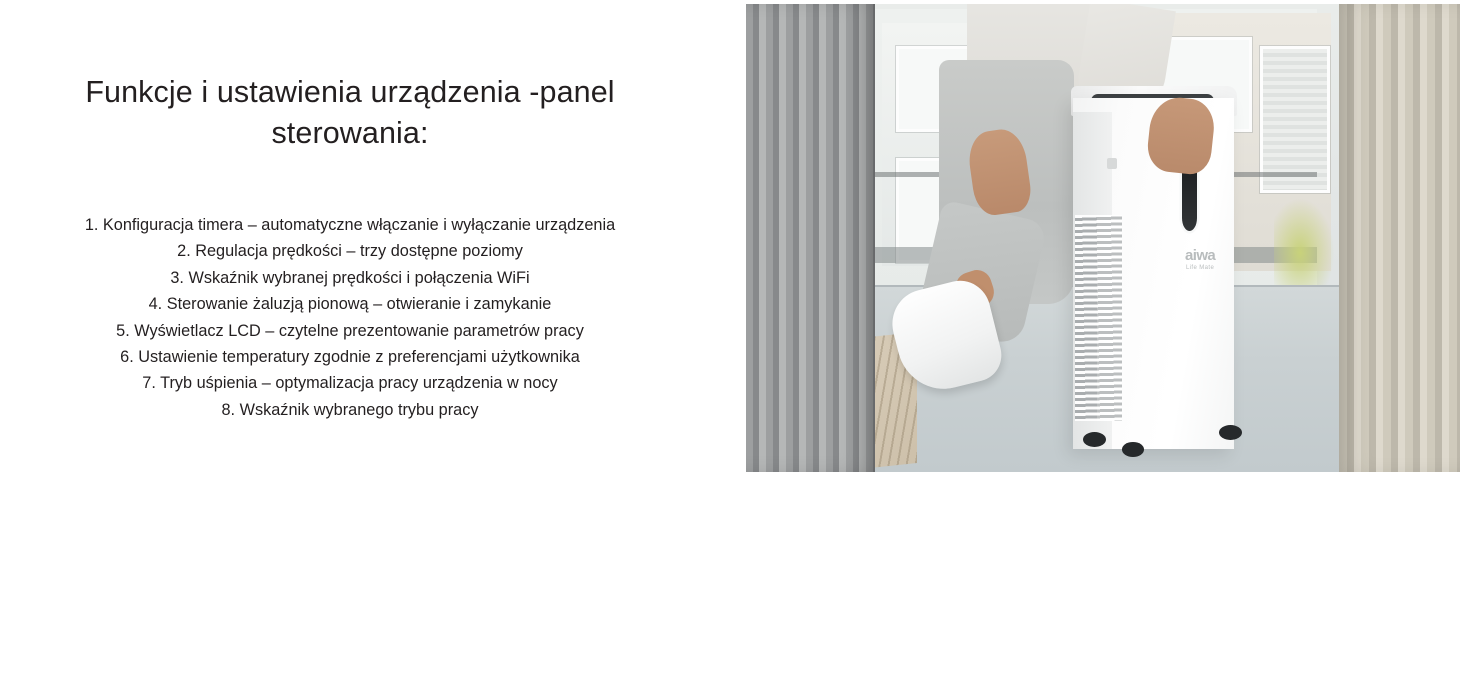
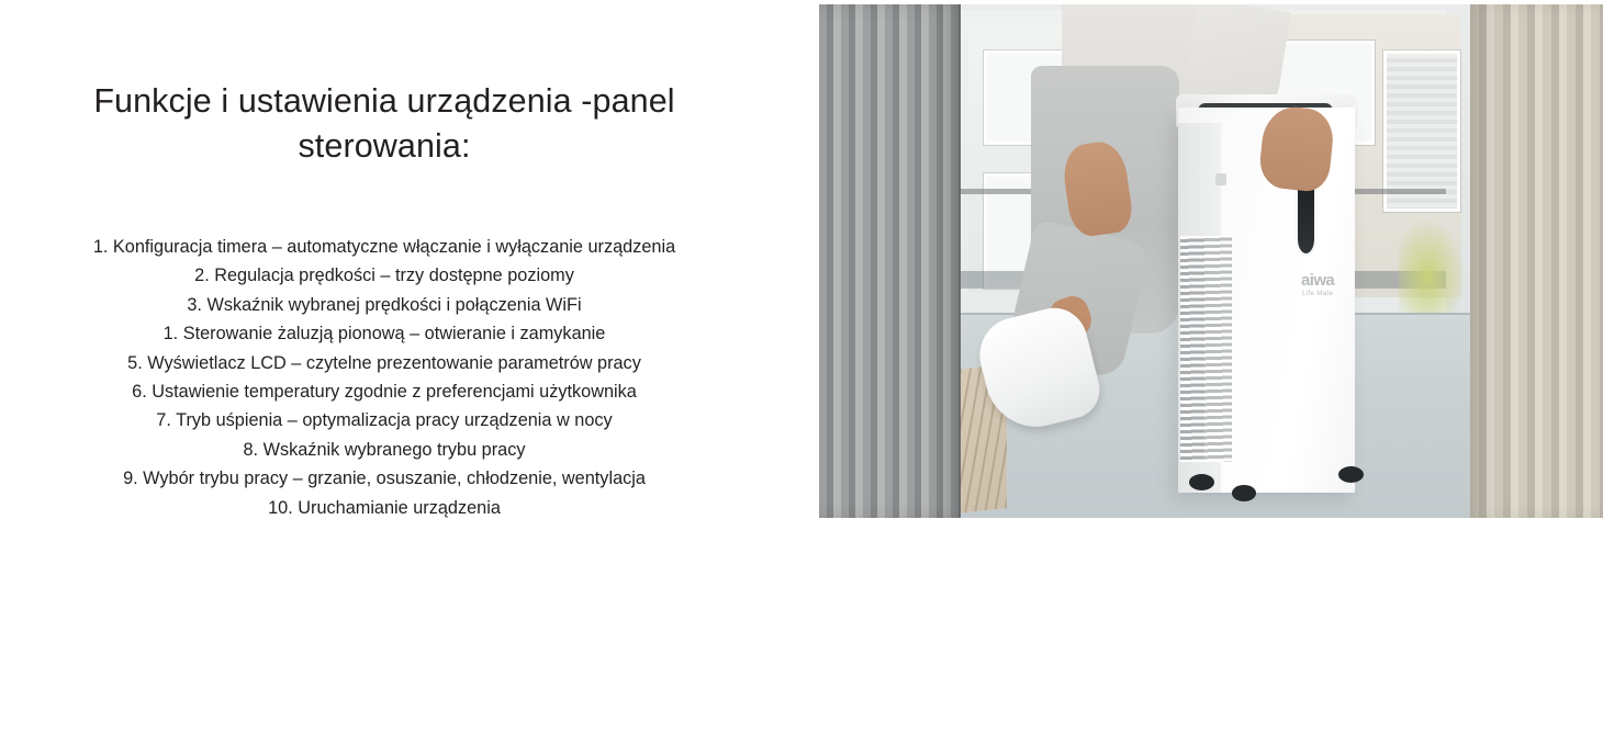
  Funkcje i ustawienia urządzenia -panel sterowania:
  1. Konfiguracja timera – automatyczne włączanie i wyłączanie urządzenia
  2. Regulacja prędkości – trzy dostępne poziomy
  3. Wskaźnik wybranej prędkości i połączenia WiFi
- 4. Sterowanie żaluzją pionową – otwieranie i zamykanie
+ 1. Sterowanie żaluzją pionową – otwieranie i zamykanie
  5. Wyświetlacz LCD – czytelne prezentowanie parametrów pracy
  6. Ustawienie temperatury zgodnie z preferencjami użytkownika
  7. Tryb uśpienia – optymalizacja pracy urządzenia w nocy
  8. Wskaźnik wybranego trybu pracy
+ 9. Wybór trybu pracy – grzanie, osuszanie, chłodzenie, wentylacja
+ 10. Uruchamianie urządzenia
  aiwa
